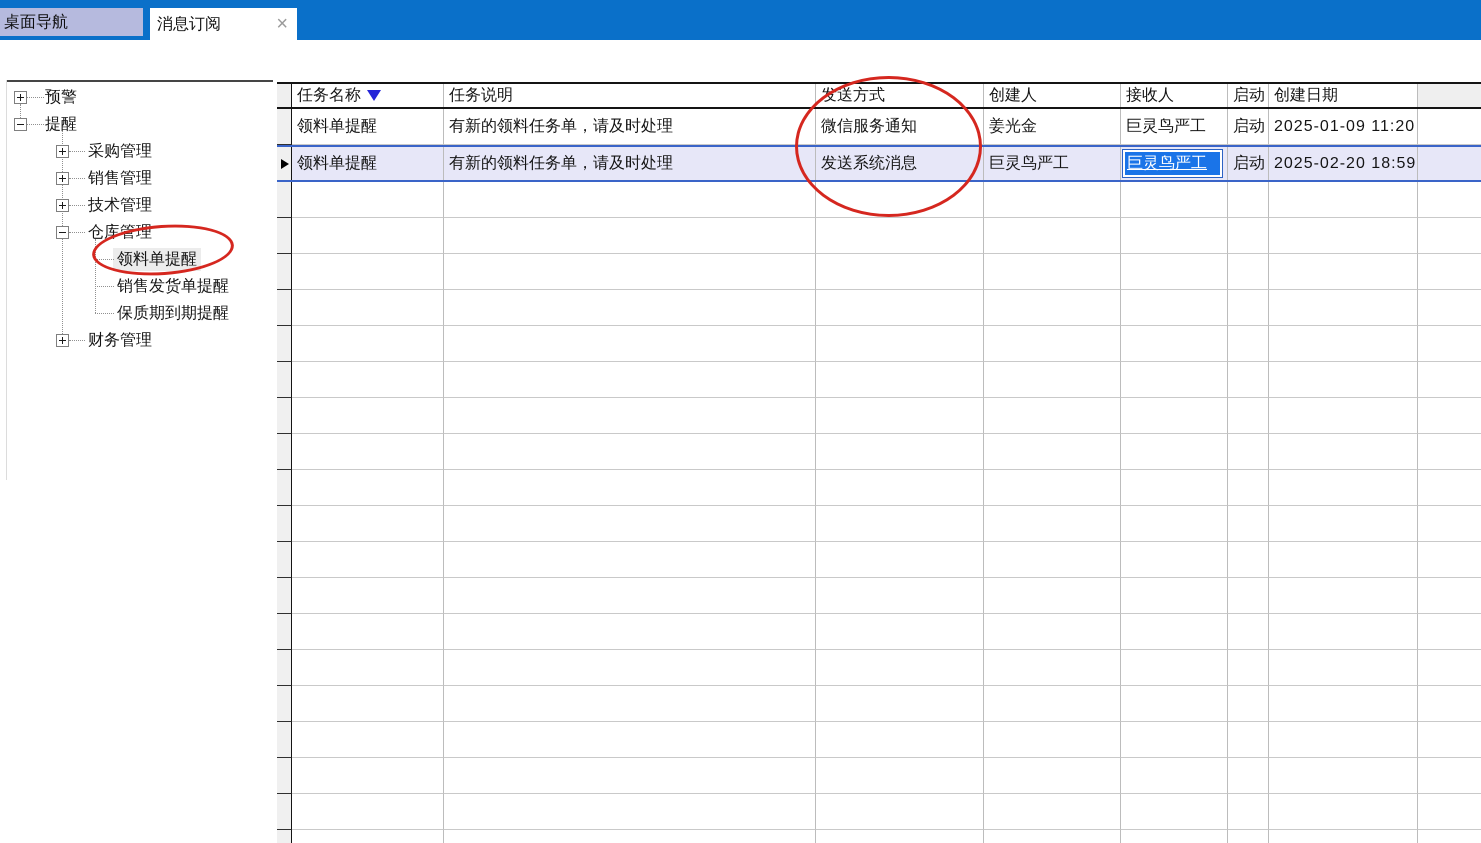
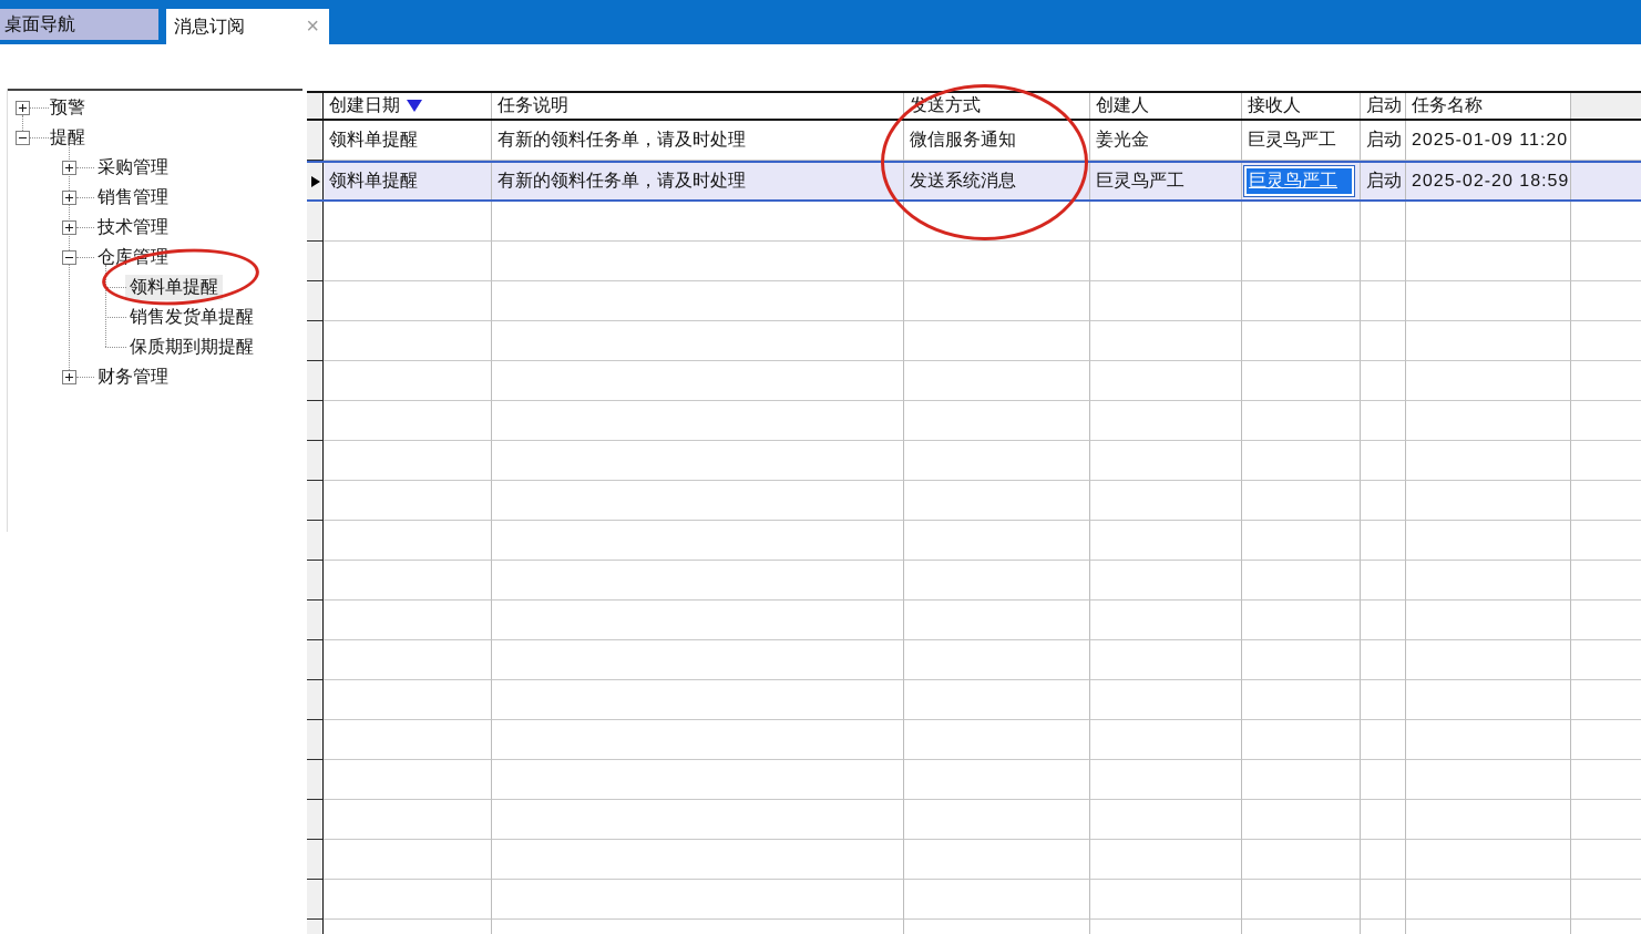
  桌面导航
  消息订阅
  ×
  预警
  提醒
  采购管理
  销售管理
  技术管理
  仓库管理
  领料单提醒
  销售发货单提醒
  保质期到期提醒
  财务管理
- 任务名称
+ 创建日期
  任务说明
  发送方式
  创建人
  接收人
  启动
- 创建日期
+ 任务名称
  领料单提醒
  有新的领料任务单，请及时处理
  微信服务通知
  姜光金
  巨灵鸟严工
  启动
  2025-01-09 11:20
  领料单提醒
  有新的领料任务单，请及时处理
  发送系统消息
  巨灵鸟严工
  巨灵鸟严工
  启动
  2025-02-20 18:59
